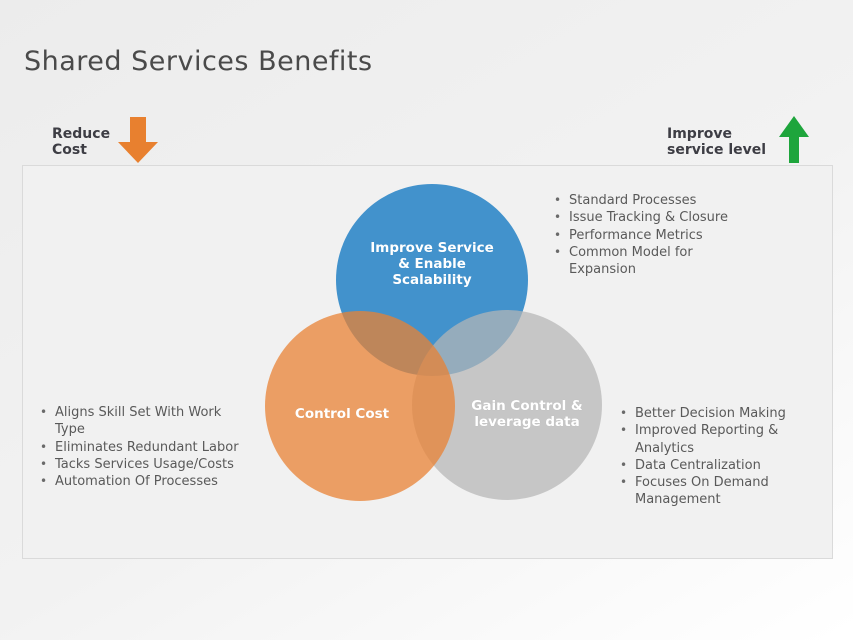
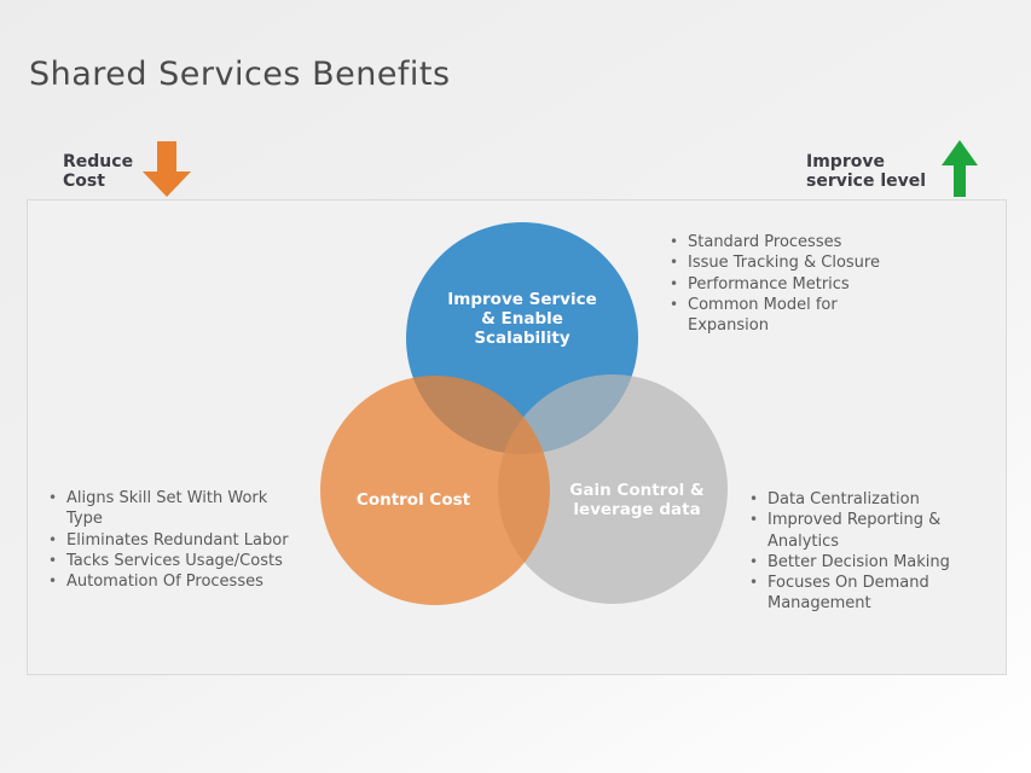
  Shared Services Benefits
  Reduce
  Cost
  Improve
  service level
  Improve Service
  & Enable
  Scalability
  Control Cost
  Gain Control &
  leverage data
  Standard Processes
  Issue Tracking & Closure
  Performance Metrics
  Common Model for
  Expansion
  Aligns Skill Set With Work
  Type
  Eliminates Redundant Labor
  Tacks Services Usage/Costs
  Automation Of Processes
- Better Decision Making
+ Data Centralization
  Improved Reporting &
  Analytics
- Data Centralization
+ Better Decision Making
  Focuses On Demand
  Management
